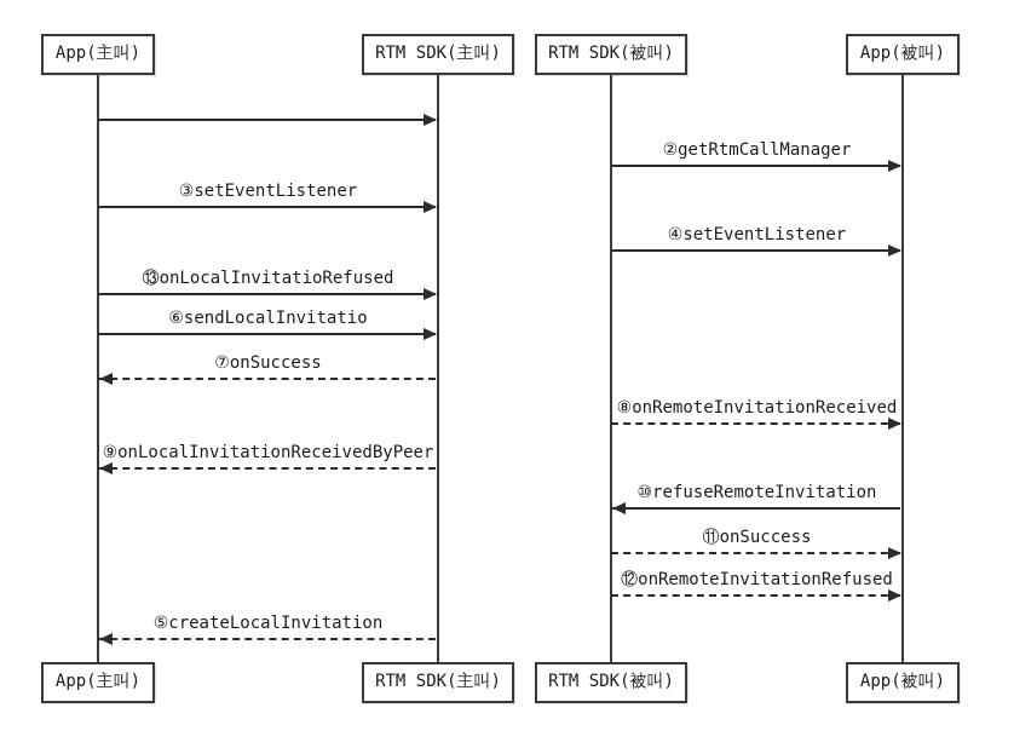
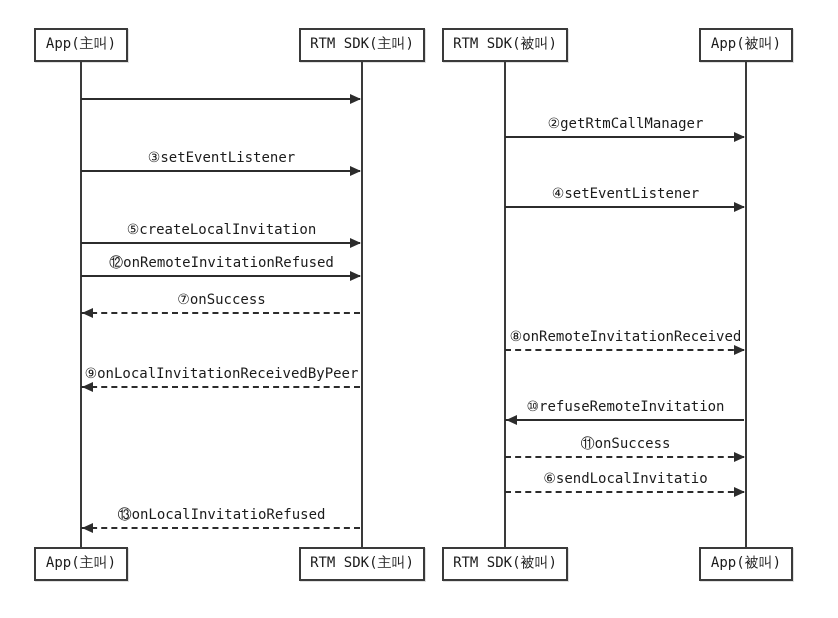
  App(主叫)
  App(主叫)
  RTM SDK(主叫)
  RTM SDK(主叫)
  RTM SDK(被叫)
  RTM SDK(被叫)
  App(被叫)
  App(被叫)
  ②getRtmCallManager
  ③setEventListener
  ④setEventListener
- ⑬onLocalInvitatioRefused
+ ⑤createLocalInvitation
- ⑥sendLocalInvitatio
+ ⑫onRemoteInvitationRefused
  ⑦onSuccess
  ⑧onRemoteInvitationReceived
  ⑨onLocalInvitationReceivedByPeer
  ⑩refuseRemoteInvitation
  ⑪onSuccess
- ⑫onRemoteInvitationRefused
+ ⑥sendLocalInvitatio
- ⑤createLocalInvitation
+ ⑬onLocalInvitatioRefused
